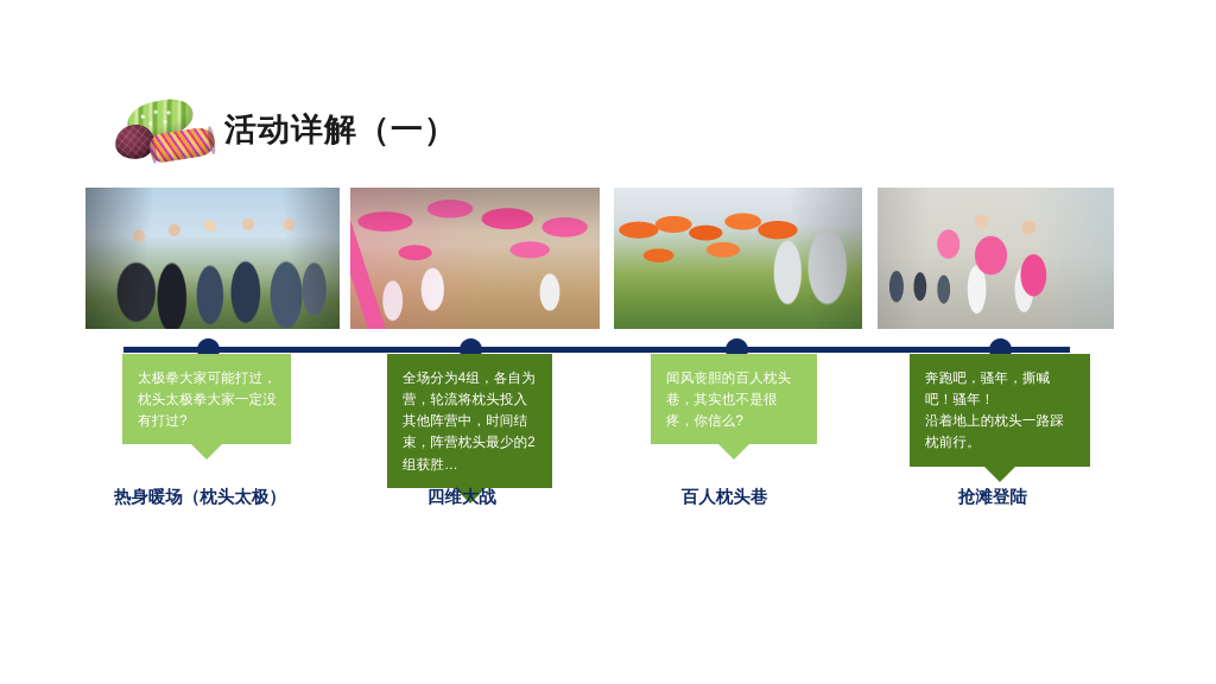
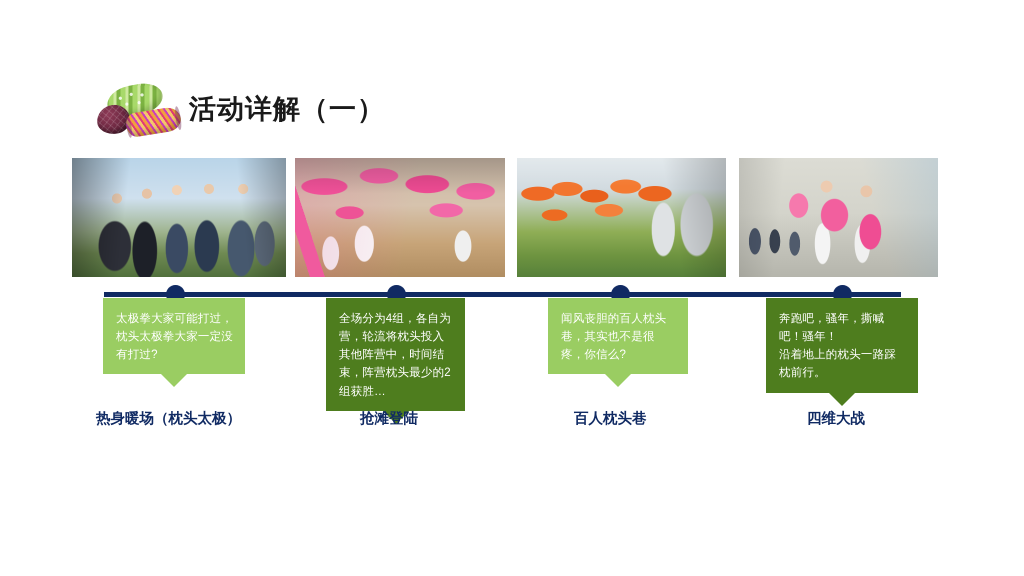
  活动详解（一）
  太极拳大家可能打过，枕头太极拳大家一定没有打过?
  全场分为4组，各自为营，轮流将枕头投入其他阵营中，时间结束，阵营枕头最少的2组获胜…
  闻风丧胆的百人枕头巷，其实也不是很疼，你信么?
  奔跑吧，骚年，撕喊吧！骚年！
  沿着地上的枕头一路踩枕前行。
  热身暖场（枕头太极）
- 四维大战
+ 抢滩登陆
  百人枕头巷
- 抢滩登陆
+ 四维大战
